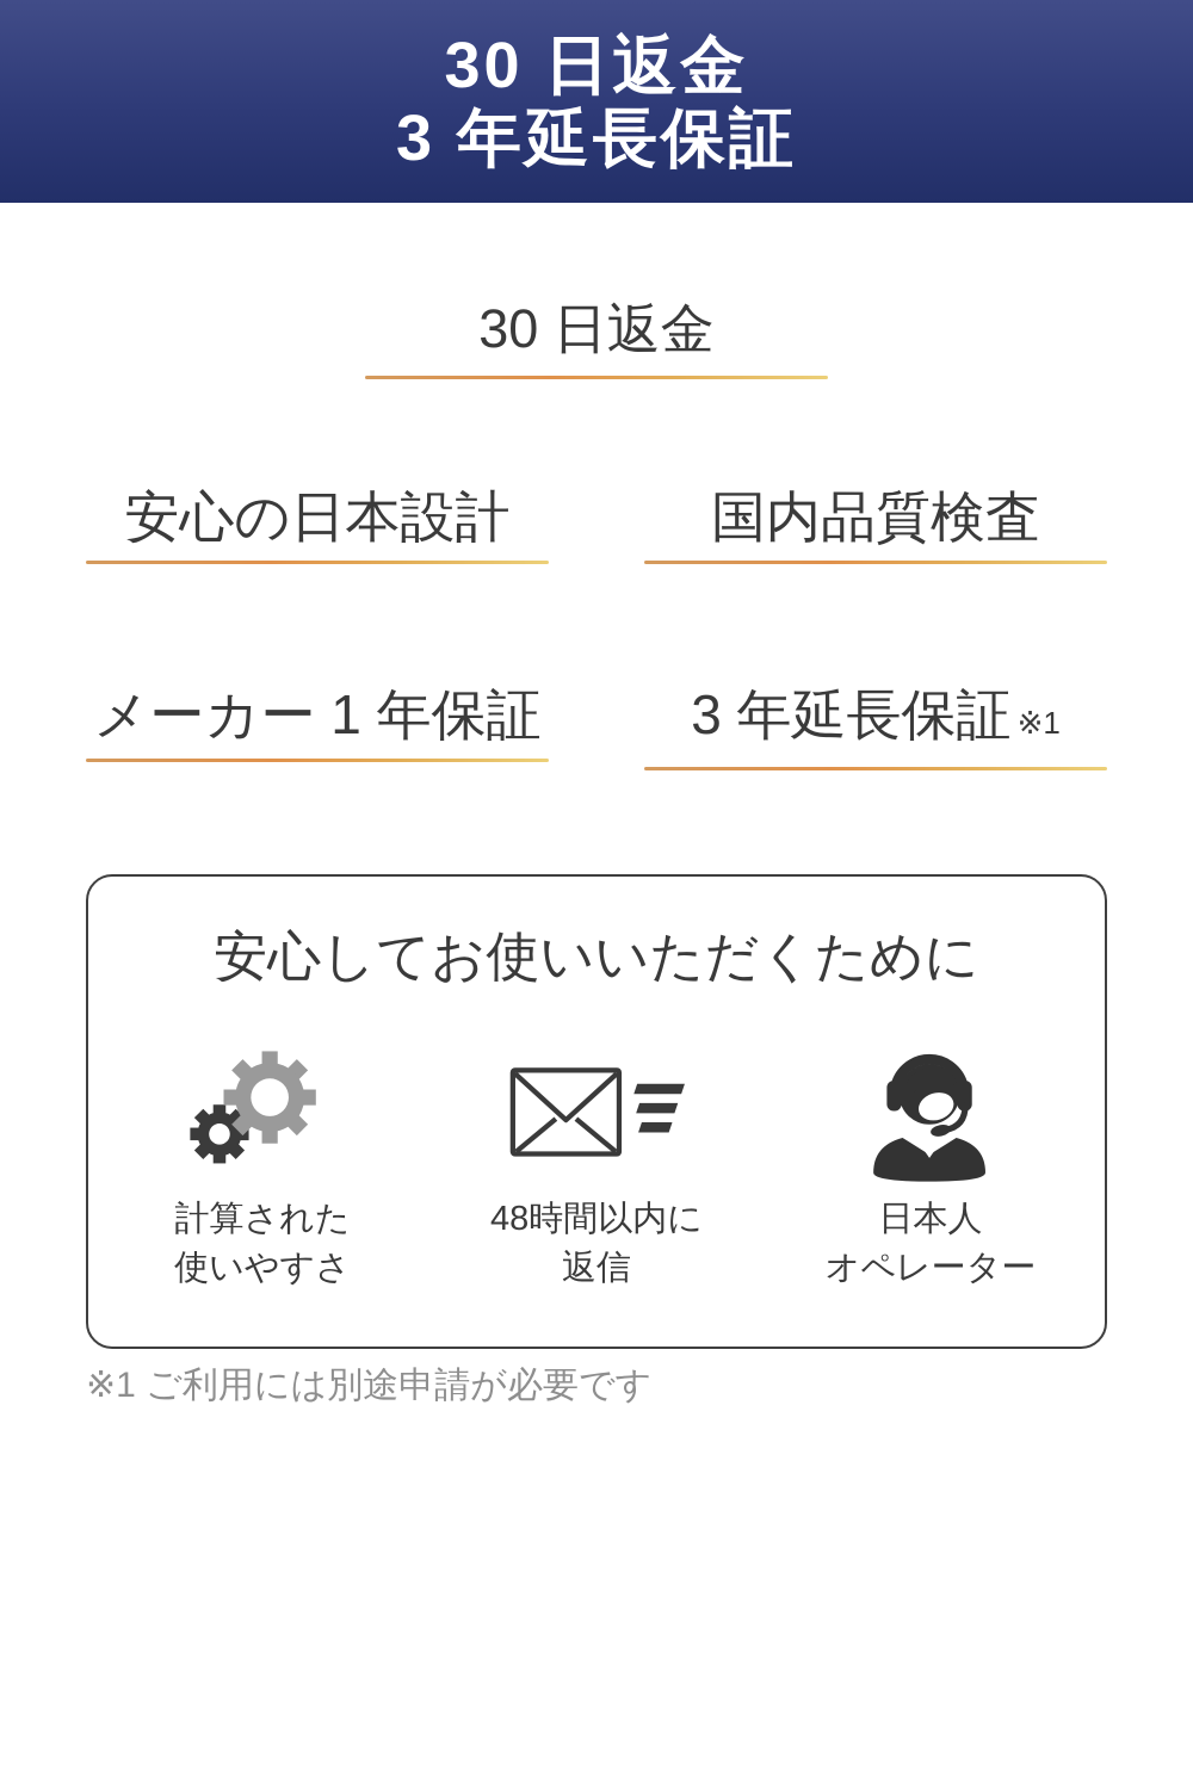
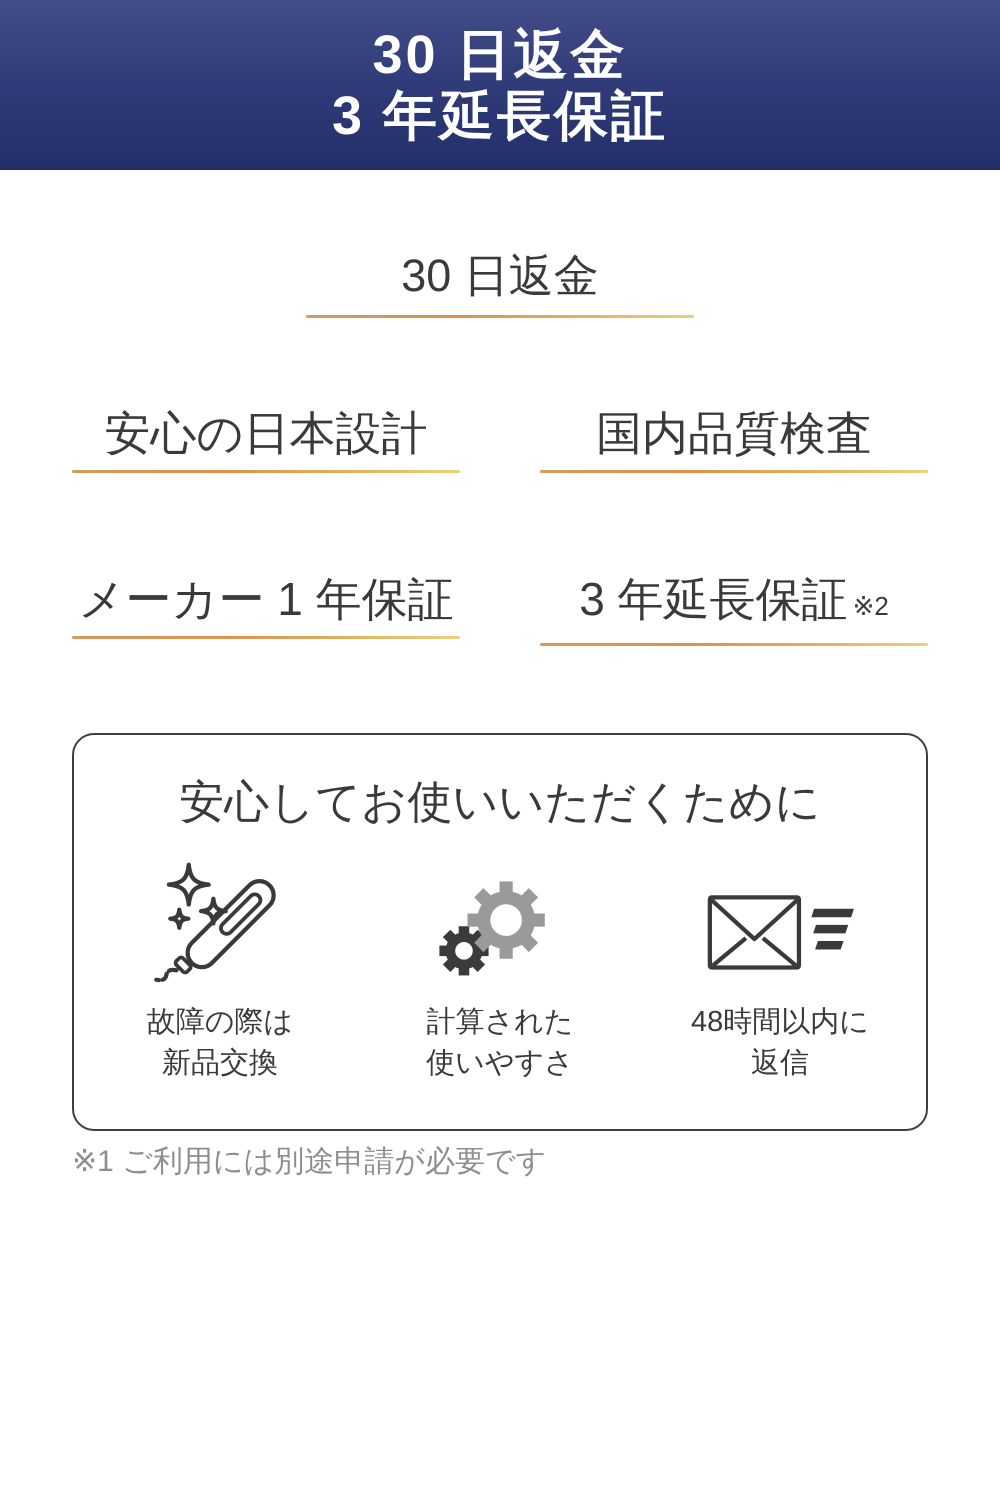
  30 日返金
  3 年延長保証
  30 日返金
  安心の日本設計
  国内品質検査
  メーカー 1 年保証
- 3 年延長保証 ※1
+ 3 年延長保証 ※2
  安心してお使いいただくために
+ 故障の際は
+ 新品交換
  計算された
  使いやすさ
  48時間以内に
  返信
- 日本人
- オペレーター
  ※1 ご利用には別途申請が必要です
